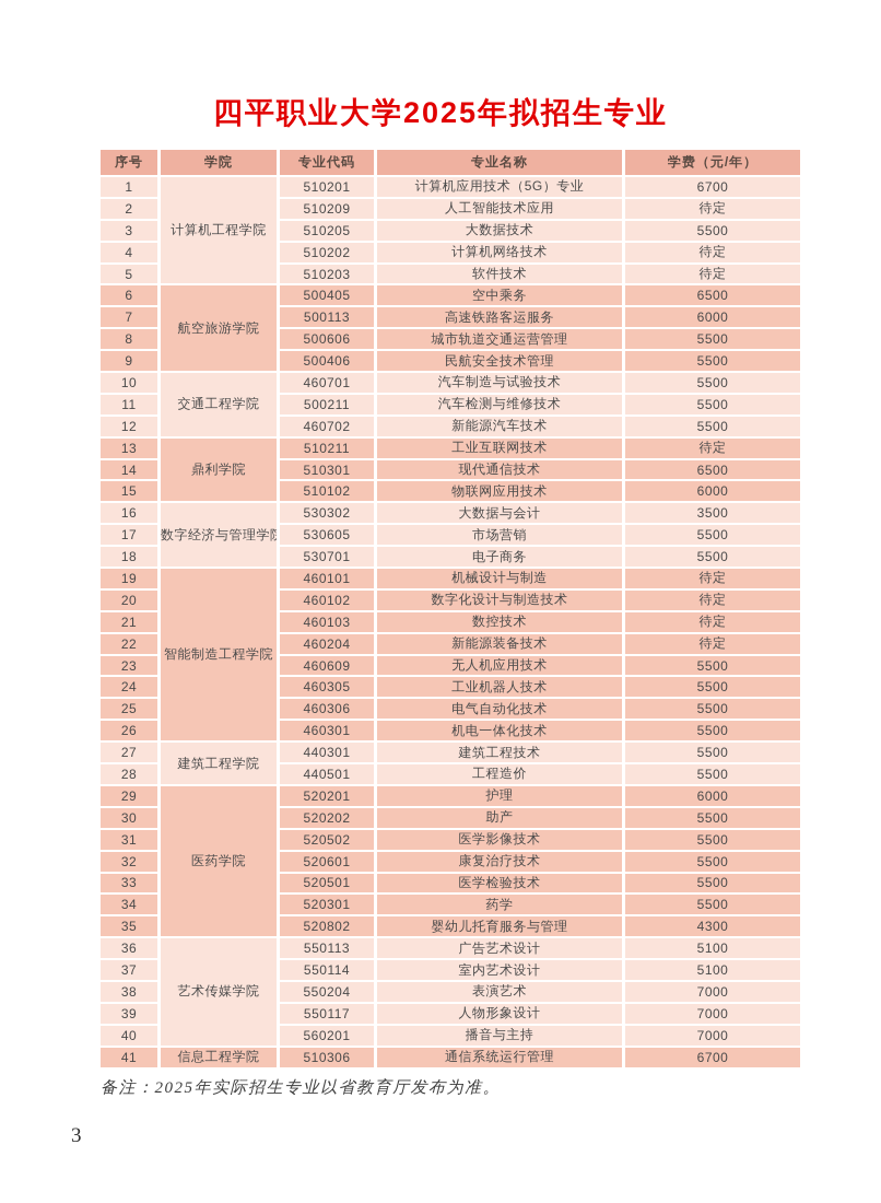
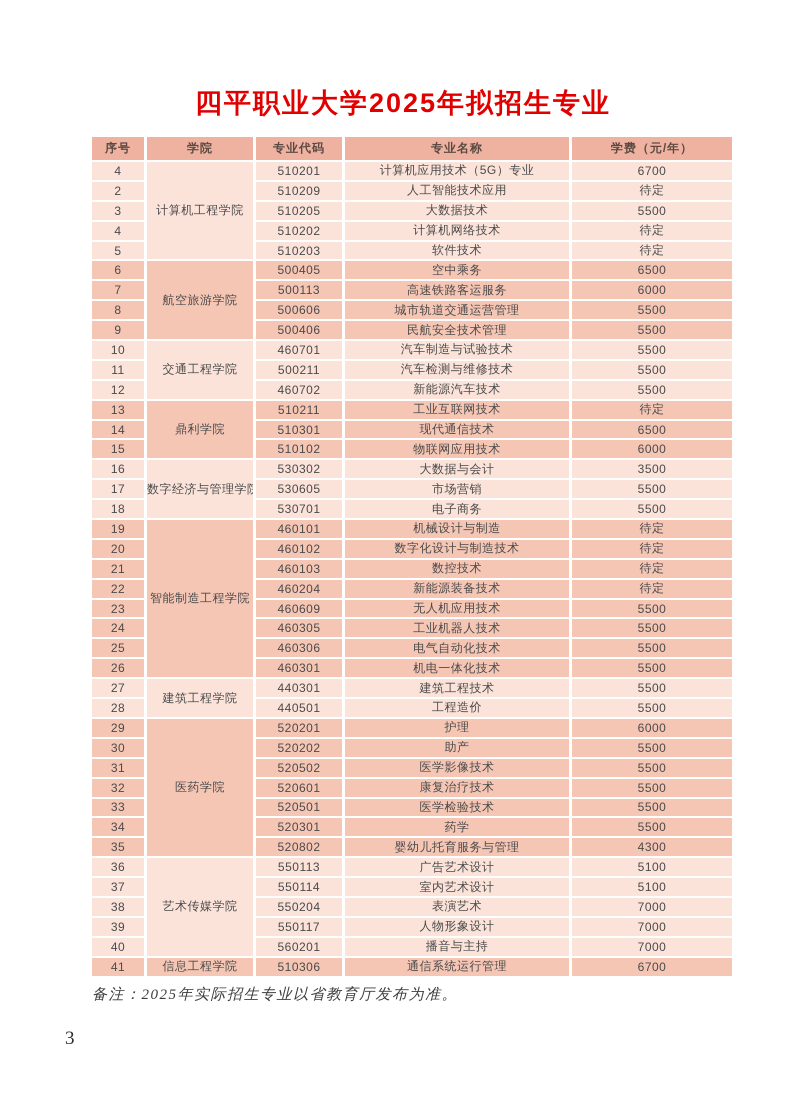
  四平职业大学2025年拟招生专业
  序号	学院	专业代码	专业名称	学费（元/年）
- 1	计算机工程学院	510201	计算机应用技术（5G）专业	6700
+ 4	计算机工程学院	510201	计算机应用技术（5G）专业	6700
  2	510209	人工智能技术应用	待定
  3	510205	大数据技术	5500
  4	510202	计算机网络技术	待定
  5	510203	软件技术	待定
  6	航空旅游学院	500405	空中乘务	6500
  7	500113	高速铁路客运服务	6000
  8	500606	城市轨道交通运营管理	5500
  9	500406	民航安全技术管理	5500
  10	交通工程学院	460701	汽车制造与试验技术	5500
  11	500211	汽车检测与维修技术	5500
  12	460702	新能源汽车技术	5500
  13	鼎利学院	510211	工业互联网技术	待定
  14	510301	现代通信技术	6500
  15	510102	物联网应用技术	6000
  16	数字经济与管理学	530302	大数据与会计	3500
  17	530605	市场营销	5500
  18	530701	电子商务	5500
  19	智能制造工程学院	460101	机械设计与制造	待定
  20	460102	数字化设计与制造技术	待定
  21	460103	数控技术	待定
  22	460204	新能源装备技术	待定
  23	460609	无人机应用技术	5500
  24	460305	工业机器人技术	5500
  25	460306	电气自动化技术	5500
  26	460301	机电一体化技术	5500
  27	建筑工程学院	440301	建筑工程技术	5500
  28	440501	工程造价	5500
  29	医药学院	520201	护理	6000
  30	520202	助产	5500
  31	520502	医学影像技术	5500
  32	520601	康复治疗技术	5500
  33	520501	医学检验技术	5500
  34	520301	药学	5500
  35	520802	婴幼儿托育服务与管理	4300
  36	艺术传媒学院	550113	广告艺术设计	5100
  37	550114	室内艺术设计	5100
  38	550204	表演艺术	7000
  39	550117	人物形象设计	7000
  40	560201	播音与主持	7000
  41	信息工程学院	510306	通信系统运行管理	6700
  备注：2025年实际招生专业以省教育厅发布为准。
  3
